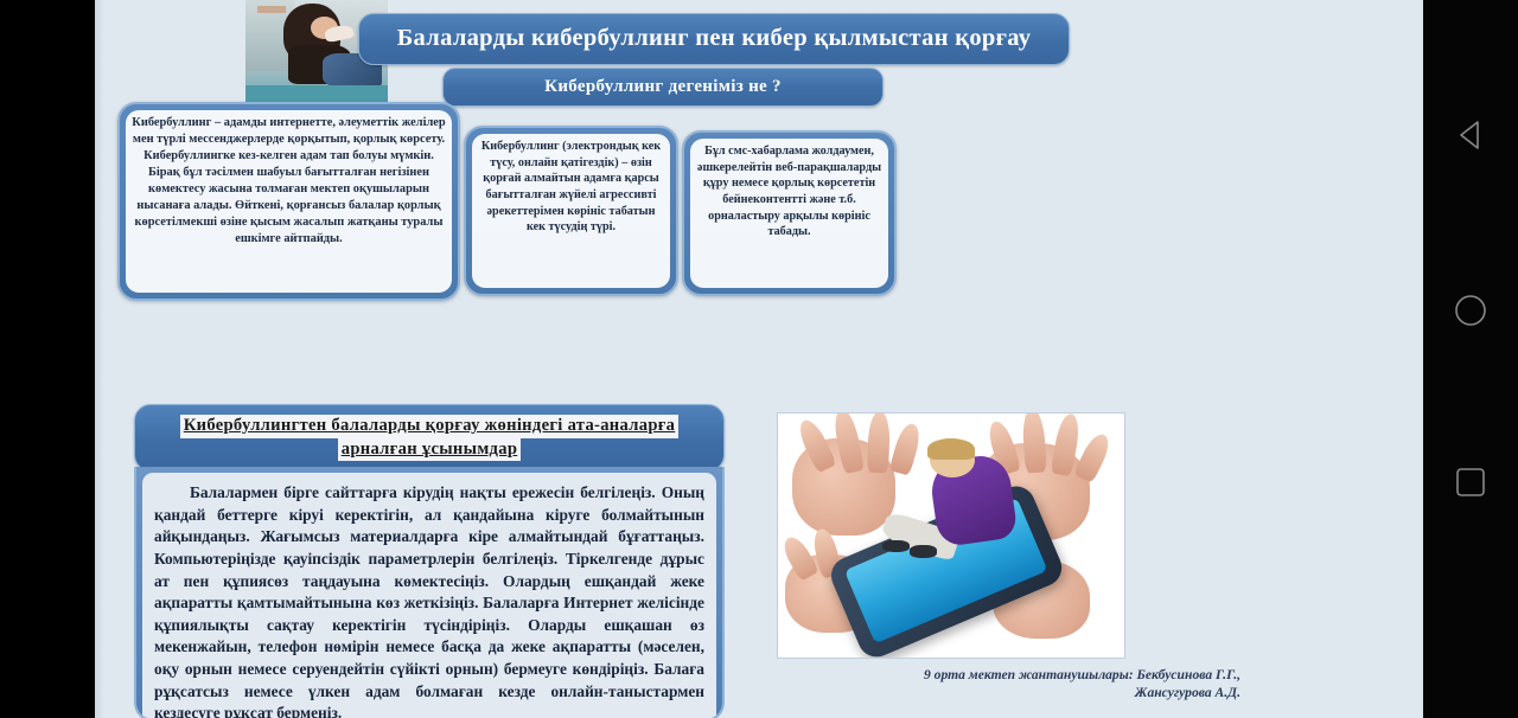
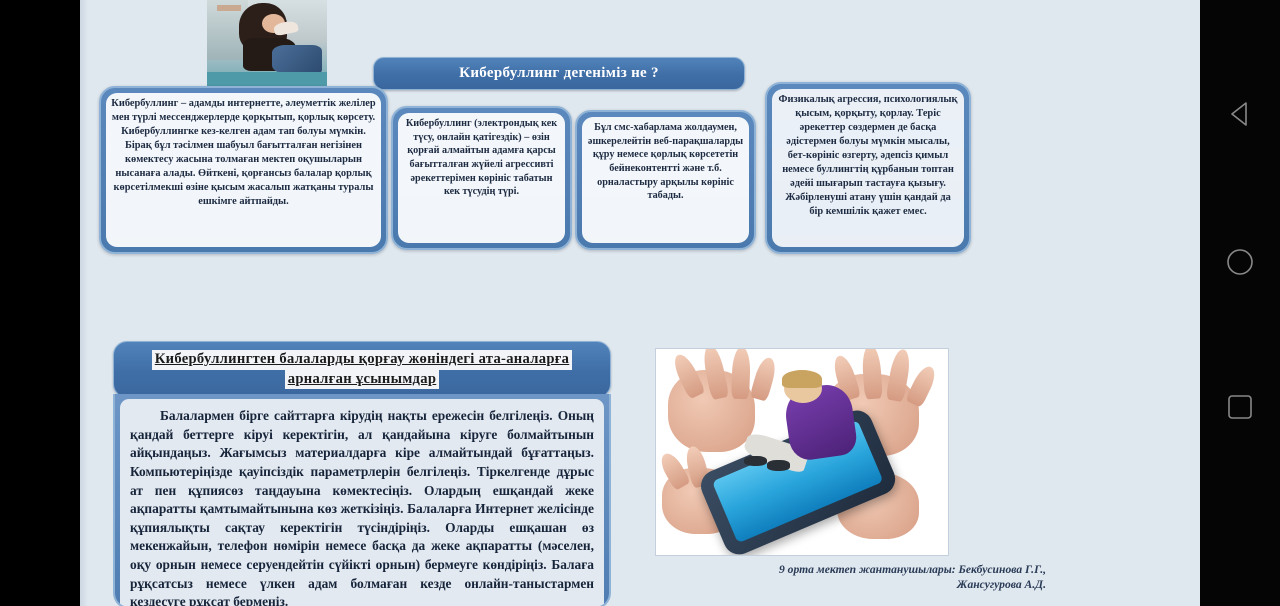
- Балаларды кибербуллинг пен кибер қылмыстан қорғау
  Кибербуллинг дегеніміз не ?
  Кибербуллинг – адамды интернетте, әлеуметтік желілер мен түрлі мессенджерлерде қорқытып, қорлық көрсету. Кибербуллингке кез-келген адам тап болуы мүмкін. Бірақ бұл тәсілмен шабуыл бағытталған негізінен көмектесу жасына толмаған мектеп оқушыларын нысанаға алады. Өйткені, қорғансыз балалар қорлық көрсетілмекші өзіне қысым жасалып жатқаны туралы ешкімге айтпайды.
  Кибербуллинг (электрондық кек түсу, онлайн қатігездік) – өзін қорғай алмайтын адамға қарсы бағытталған жүйелі агрессивті әрекеттерімен көрініс табатын кек түсудің түрі.
  Бұл смс-хабарлама жолдаумен, әшкерелейтін веб-парақшаларды құру немесе қорлық көрсететін бейнеконтентті және т.б. орналастыру арқылы көрініс табады.
+ Физикалық агрессия, психологиялық қысым, қорқыту, қорлау. Теріс әрекеттер сөздермен де басқа әдістермен болуы мүмкін мысалы, бет-көрініс өзгерту, әдепсіз қимыл немесе буллингтің құрбанын топтан әдейі шығарып тастауға қызығу. Жәбірленуші атану үшін қандай да бір кемшілік қажет емес.
  Кибербуллингтен балаларды қорғау жөніндегі ата-аналарға
  арналған ұсынымдар
  Балалармен бірге сайттарға кірудің нақты ережесін белгілеңіз. Оның қандай беттерге кіруі керектігін, ал қандайына кіруге болмайтынын айқындаңыз. Жағымсыз материалдарға кіре алмайтындай бұғаттаңыз. Компьютеріңізде қауіпсіздік параметрлерін белгілеңіз. Тіркелгенде дұрыс ат пен құпиясөз таңдауына көмектесіңіз. Олардың ешқандай жеке ақпаратты қамтымайтынына көз жеткізіңіз. Балаларға Интернет желісінде құпиялықты сақтау керектігін түсіндіріңіз. Оларды ешқашан өз мекенжайын, телефон нөмірін немесе басқа да жеке ақпаратты (мәселен, оқу орнын немесе серуендейтін сүйікті орнын) бермеуге көндіріңіз. Балаға рұқсатсыз немесе үлкен адам болмаған кезде онлайн-таныстармен кездесуге рұқсат бермеңіз.
  9 орта мектеп жантанушылары: Бекбусинова Г.Г.,
  Жансугурова А.Д.
